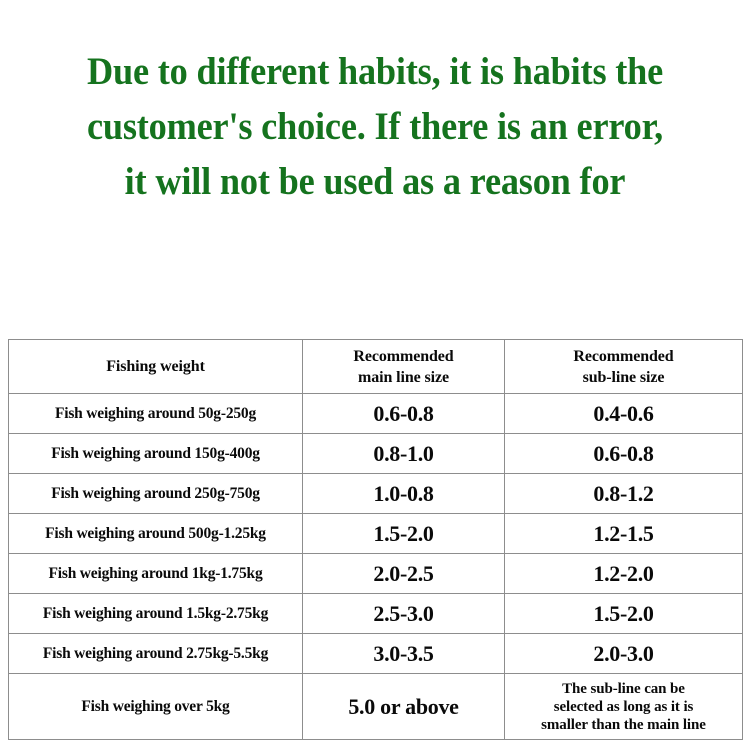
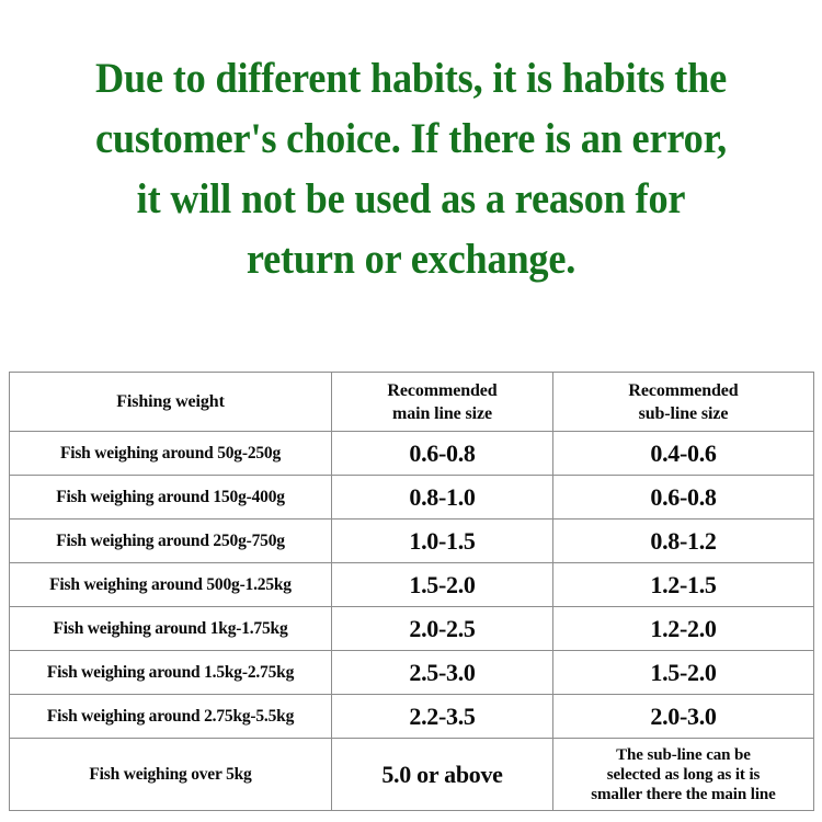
  Due to different habits, it is habits the
  customer's choice. If there is an error,
  it will not be used as a reason for
+ return or exchange.
  Fishing weight	Recommended main line size	Recommended sub-line size
  Fish weighing around 50g-250g	0.6-0.8	0.4-0.6
  Fish weighing around 150g-400g	0.8-1.0	0.6-0.8
- Fish weighing around 250g-750g	1.0-0.8	0.8-1.2
+ Fish weighing around 250g-750g	1.0-1.5	0.8-1.2
  Fish weighing around 500g-1.25kg	1.5-2.0	1.2-1.5
  Fish weighing around 1kg-1.75kg	2.0-2.5	1.2-2.0
  Fish weighing around 1.5kg-2.75kg	2.5-3.0	1.5-2.0
- Fish weighing around 2.75kg-5.5kg	3.0-3.5	2.0-3.0
+ Fish weighing around 2.75kg-5.5kg	2.2-3.5	2.0-3.0
- Fish weighing over 5kg	5.0 or above	The sub-line can be selected as long as it is smaller than the main line
+ Fish weighing over 5kg	5.0 or above	The sub-line can be selected as long as it is smaller there the main line
